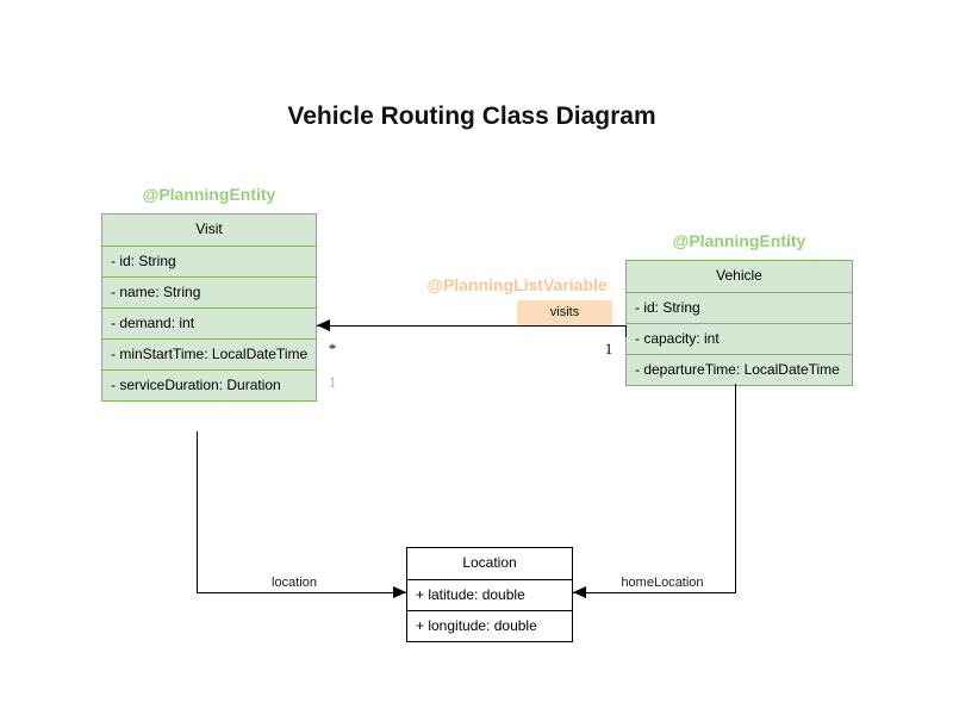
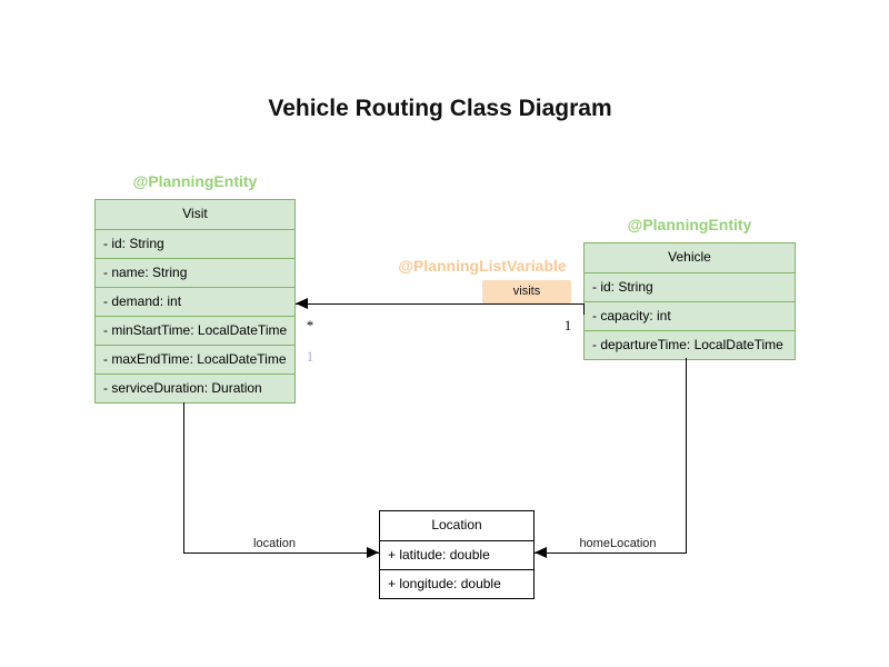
  Vehicle Routing Class Diagram
  @PlanningEntity
  Visit
  - id: String
  - name: String
  - demand: int
  - minStartTime: LocalDateTime
+ - maxEndTime: LocalDateTime
  - serviceDuration: Duration
  @PlanningEntity
  Vehicle
  - id: String
  - capacity: int
  - departureTime: LocalDateTime
  Location
  + latitude: double
  + longitude: double
  @PlanningListVariable
  visits
  *
  1
  1
  location
  homeLocation
